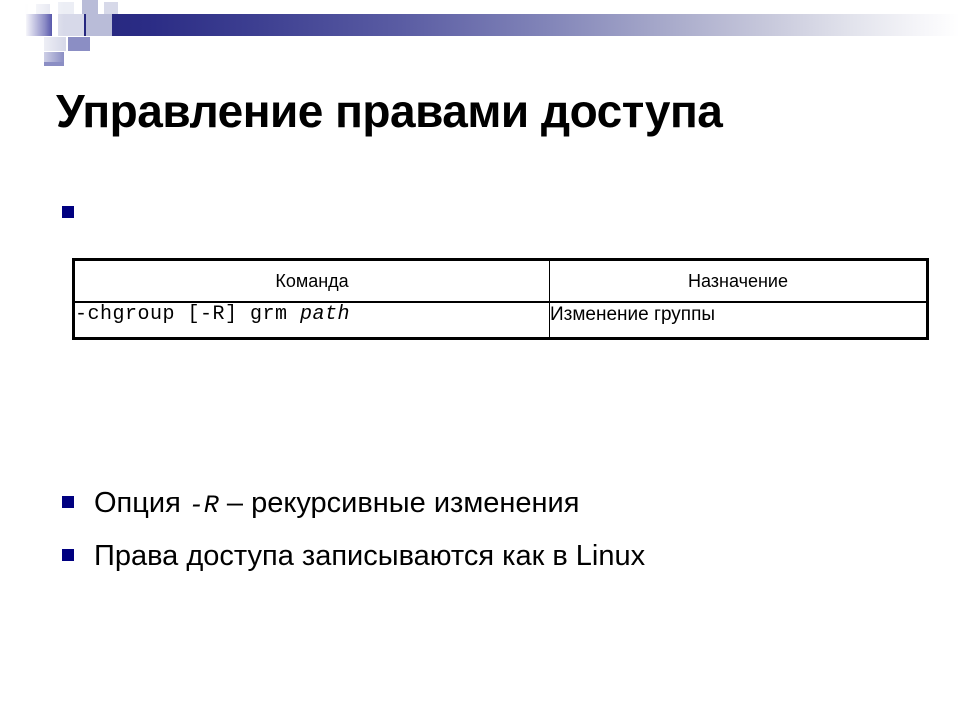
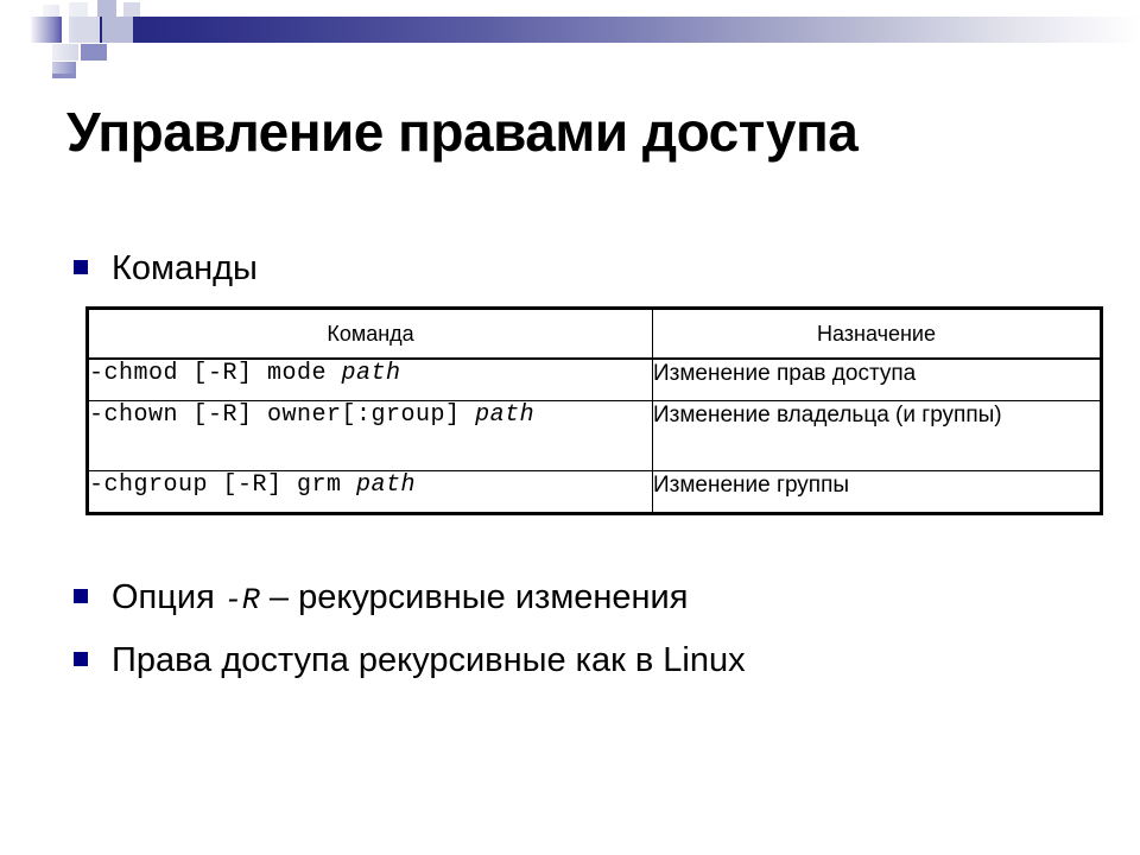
  Управление правами доступа
+ Команды
  Команда	Назначение
+ -chmod [-R] mode path	Изменение прав доступа
+ -chown [-R] owner[:group] path	Изменение владельца (и группы)
  -chgroup [-R] grm path	Изменение группы
  Опция -R – рекурсивные изменения
- Права доступа записываются как в Linux
+ Права доступа рекурсивные как в Linux
